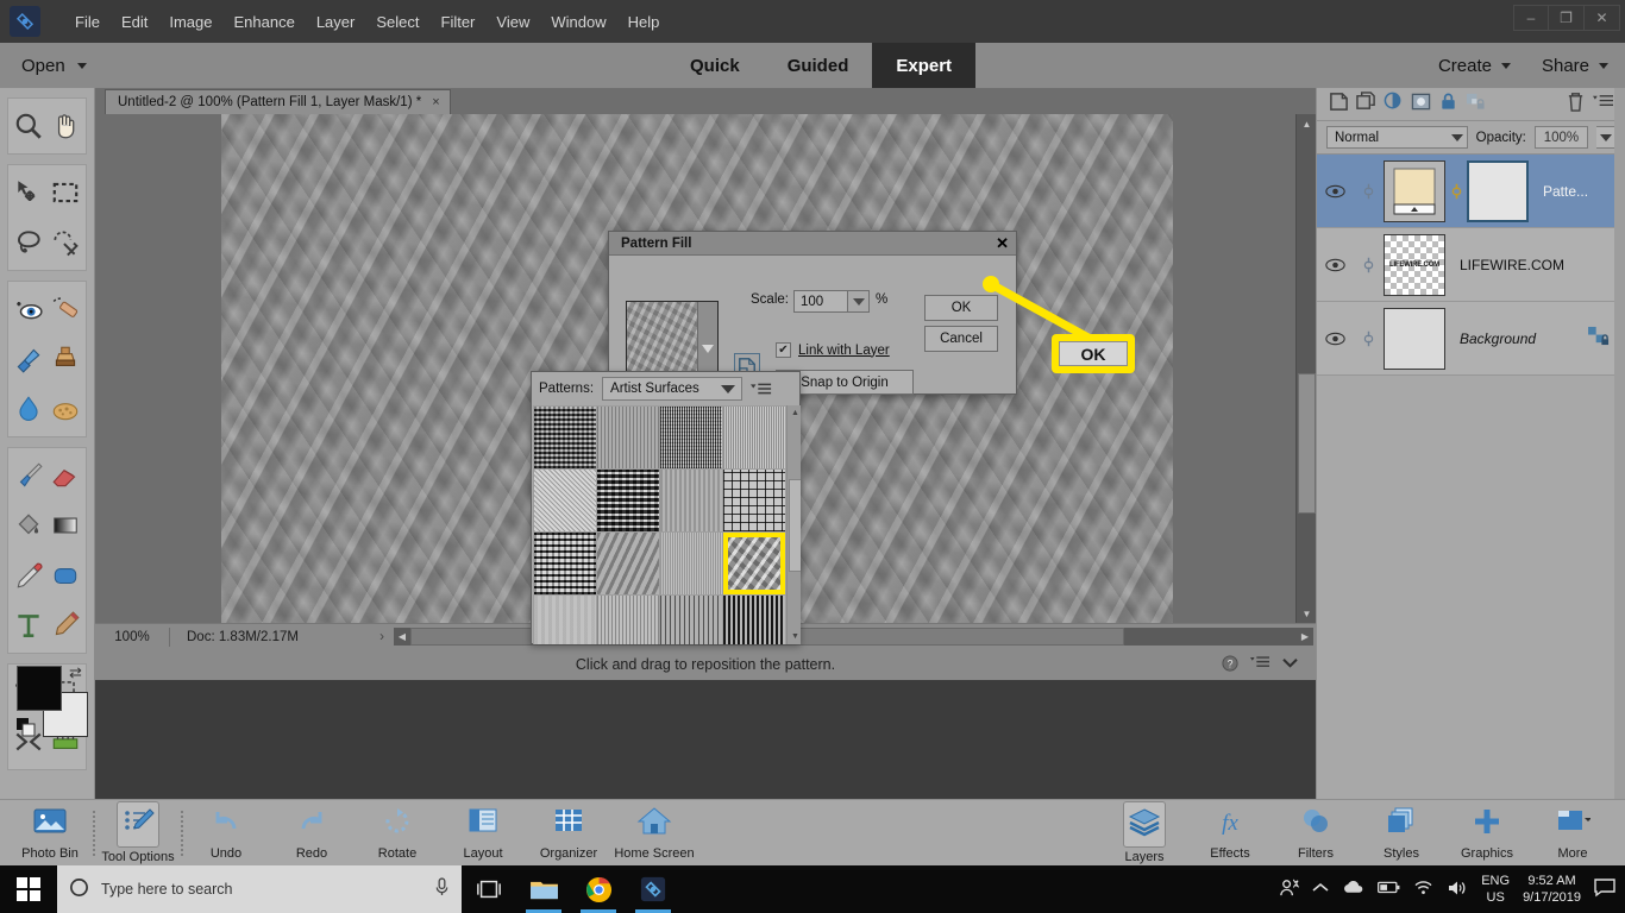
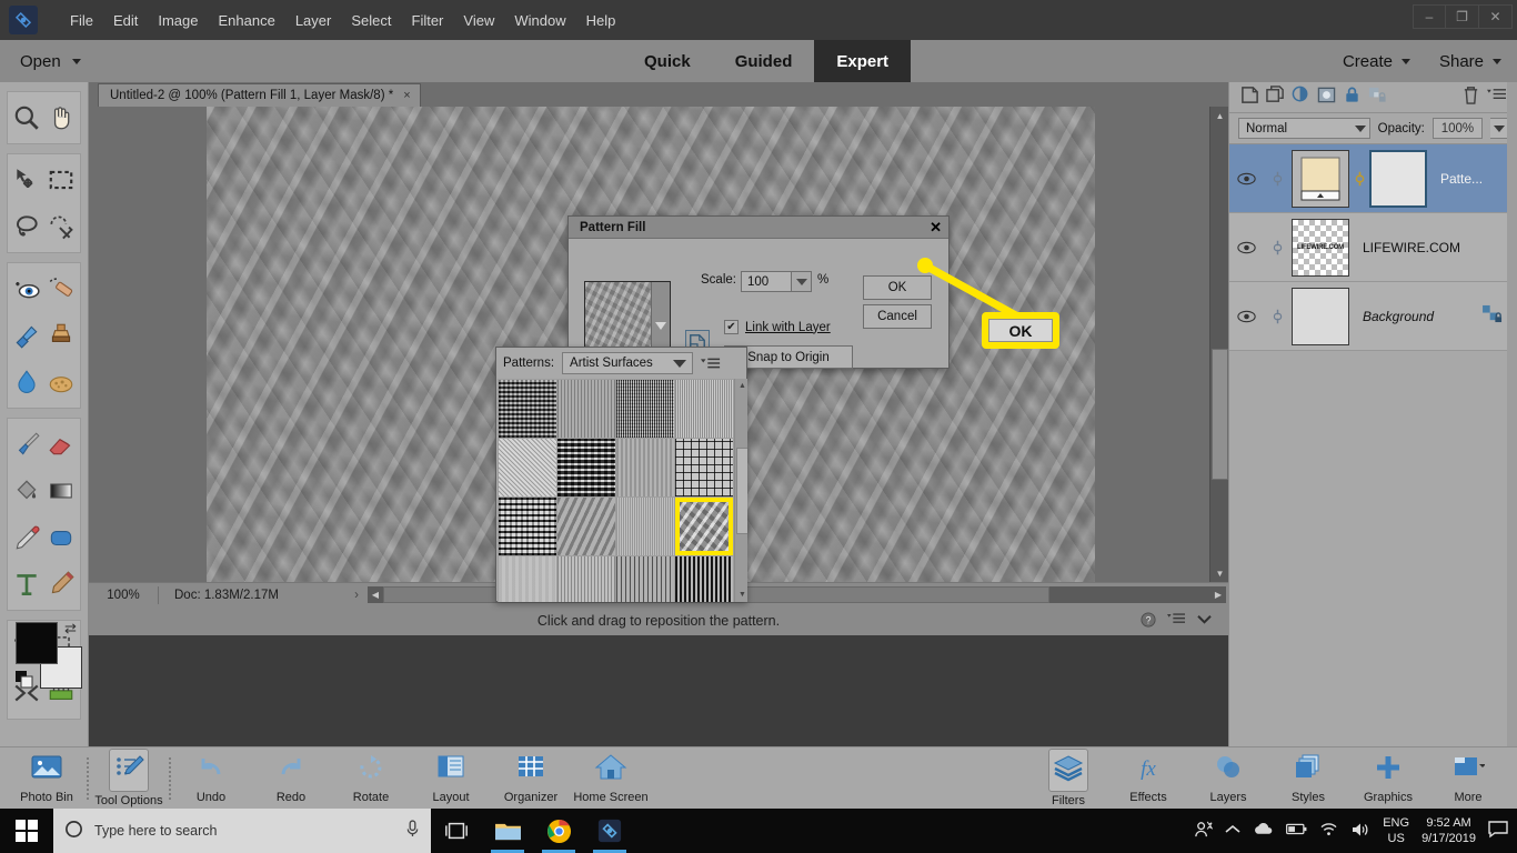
  File
  Edit
  Image
  Enhance
  Layer
  Select
  Filter
  View
  Window
  Help
  –
  ❐
  ✕
  Open
  Quick
  Guided
  Expert
  Create
  Share
- Untitled-2 @ 100% (Pattern Fill 1, Layer Mask/1) *
+ Untitled-2 @ 100% (Pattern Fill 1, Layer Mask/8) *
  ×
  ⇄
  ▲
  ▼
  100%
  Doc: 1.83M/2.17M
  ›
  ◀
  ▶
  Click and drag to reposition the pattern.
  ?
  Normal
  Opacity:
  100%
  Patte...
  LIFEWIRE.COM
  Background
  Pattern Fill
  ✕
  Scale:
  100
  %
  ✔
  Link with Layer
  Snap to Origin
  OK
  Cancel
  Patterns:
  Artist Surfaces
  OK
  Photo Bin
  Tool Options
  Undo
  Redo
  Rotate
  Layout
  Organizer
  Home Screen
- Layers
+ Filters
  fx
  Effects
- Filters
+ Layers
  Styles
  Graphics
  More
  Type here to search
  ENG
  US
  9:52 AM
  9/17/2019
